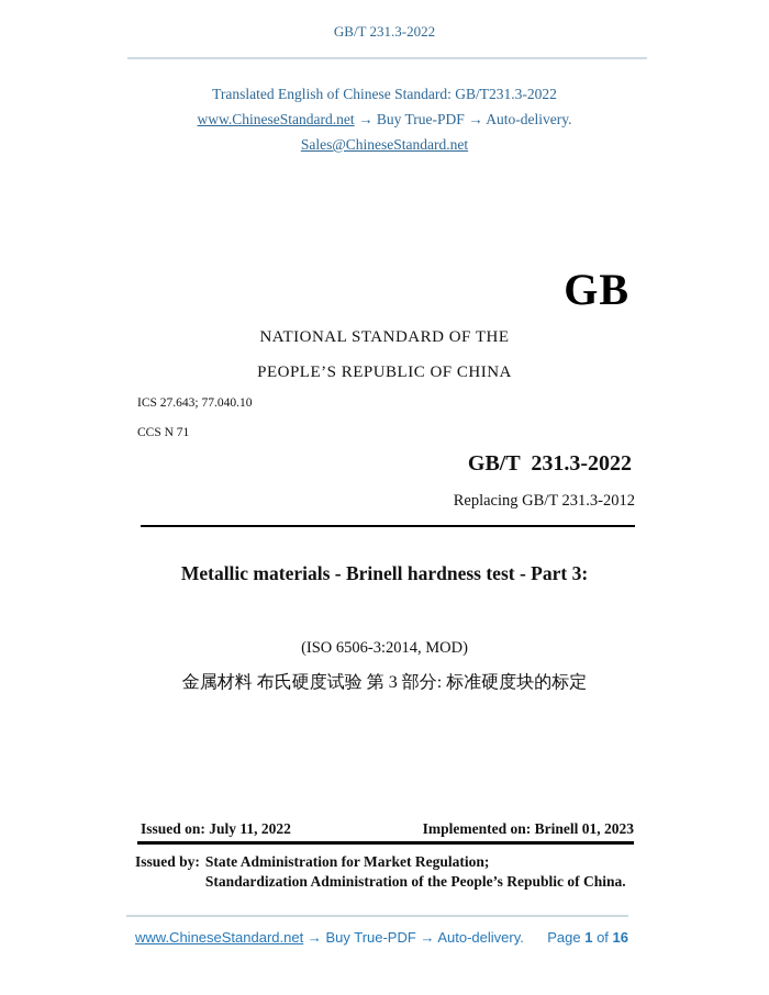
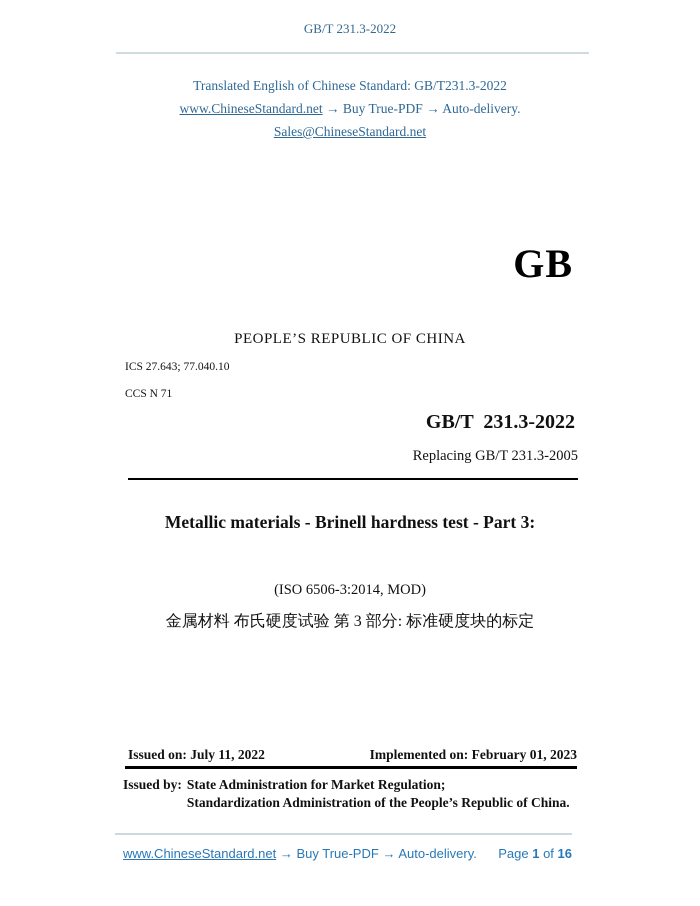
  GB/T 231.3-2022
  Translated English of Chinese Standard: GB/T231.3-2022
  www.ChineseStandard.net → Buy True-PDF → Auto-delivery.
  Sales@ChineseStandard.net
  GB
- NATIONAL STANDARD OF THE
  PEOPLE’S REPUBLIC OF CHINA
  ICS 27.643; 77.040.10
  CCS N 71
  GB/T 231.3-2022
- Replacing GB/T 231.3-2012
+ Replacing GB/T 231.3-2005
  Metallic materials - Brinell hardness test - Part 3:
  (ISO 6506-3:2014, MOD)
  金属材料 布氏硬度试验 第 3 部分: 标准硬度块的标定
  Issued on: July 11, 2022
- Implemented on: Brinell 01, 2023
+ Implemented on: February 01, 2023
  Issued by:
  State Administration for Market Regulation;
  Standardization Administration of the People’s Republic of China.
  www.ChineseStandard.net → Buy True-PDF → Auto-delivery.
  Page 1 of 16
